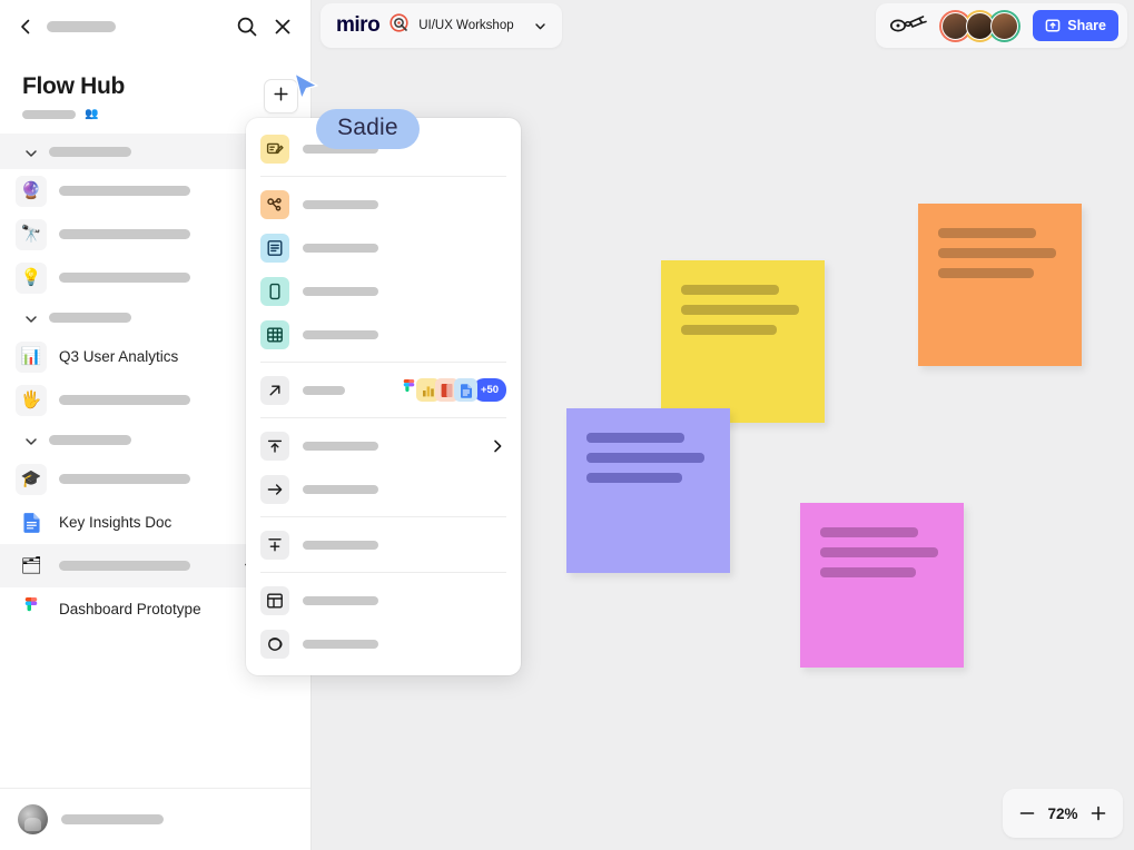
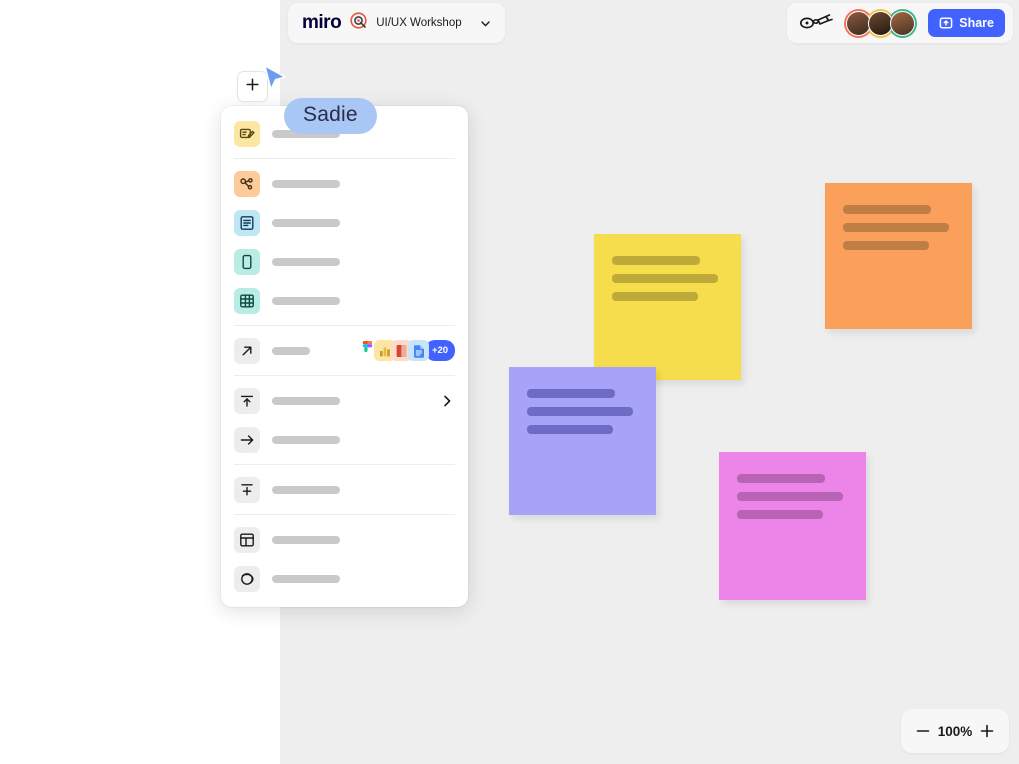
  miro
  UI/UX Workshop
  Share
- Flow Hub
- 👥
- 🔮
- 🔭
- 💡
- 📊
- Q3 User Analytics
- 🖐
- 🎓
- Key Insights Doc
- 🗂
- Dashboard Prototype
- +50
+ +20
  Sadie
- 72%
+ 100%
